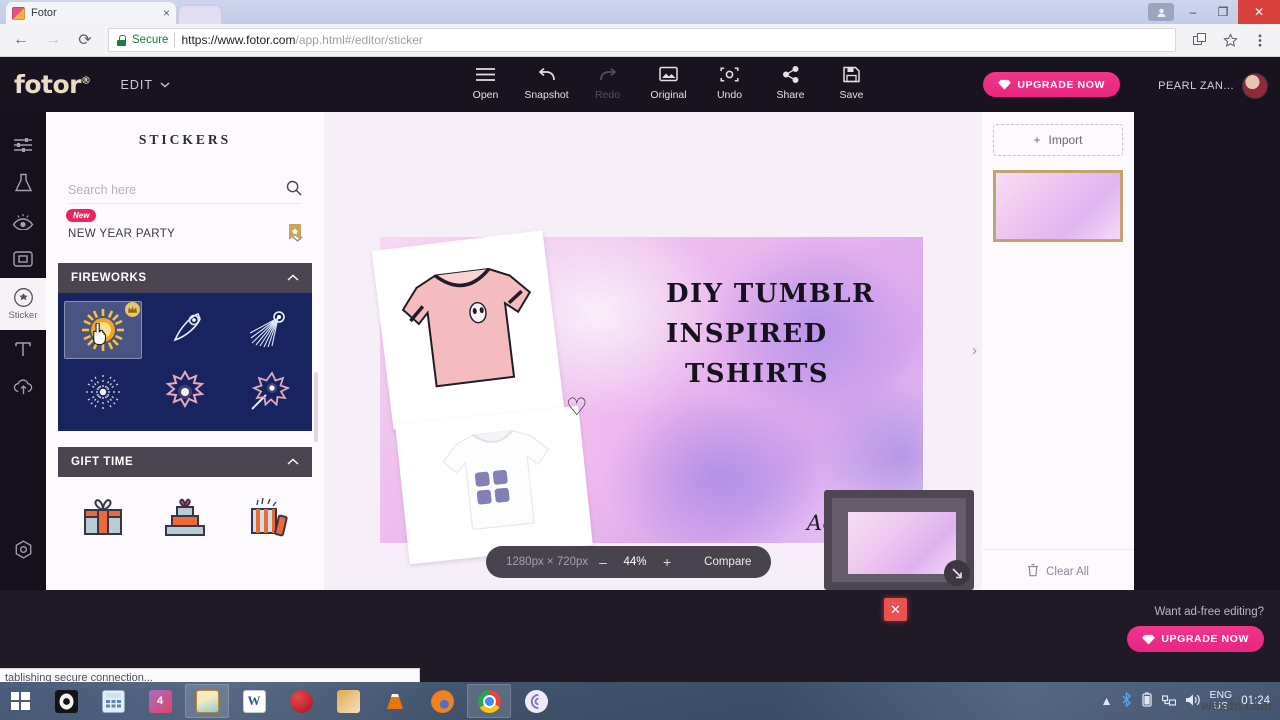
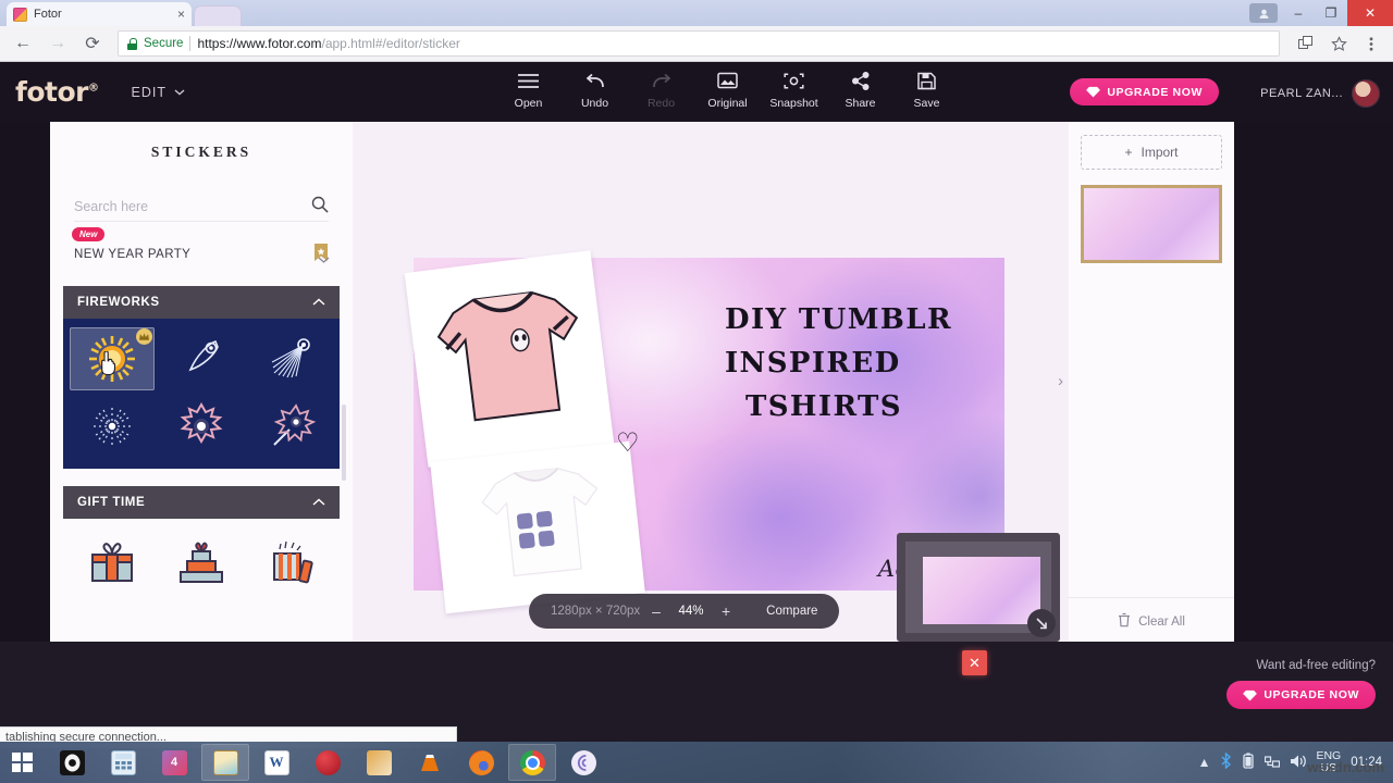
  Fotor
  ×
  –
  ❐
  ✕
  ←
  →
  ⟳
  Secure
  https://www.fotor.com/app.html#/editor/sticker
  fotor®
  EDIT
  Open
- Snapshot
+ Undo
  Redo
  Original
- Undo
+ Snapshot
  Share
  Save
  UPGRADE NOW
  PEARL ZAN...
- Sticker
  STICKERS
  Search here
  New
  NEW YEAR PARTY
  FIREWORKS
  GIFT TIME
  ♡
  DIY TUMBLR
  INSPIRED
  TSHIRTS
  ›
  1280px × 720px
  –
  44%
  +
  Compare
  +
  Import
  Clear All
  ✕
  Want ad-free editing?
  UPGRADE NOW
  tablishing secure connection...
  4
  W
  ▲
  ENG
  US
  01:24
  wsxdn.com
